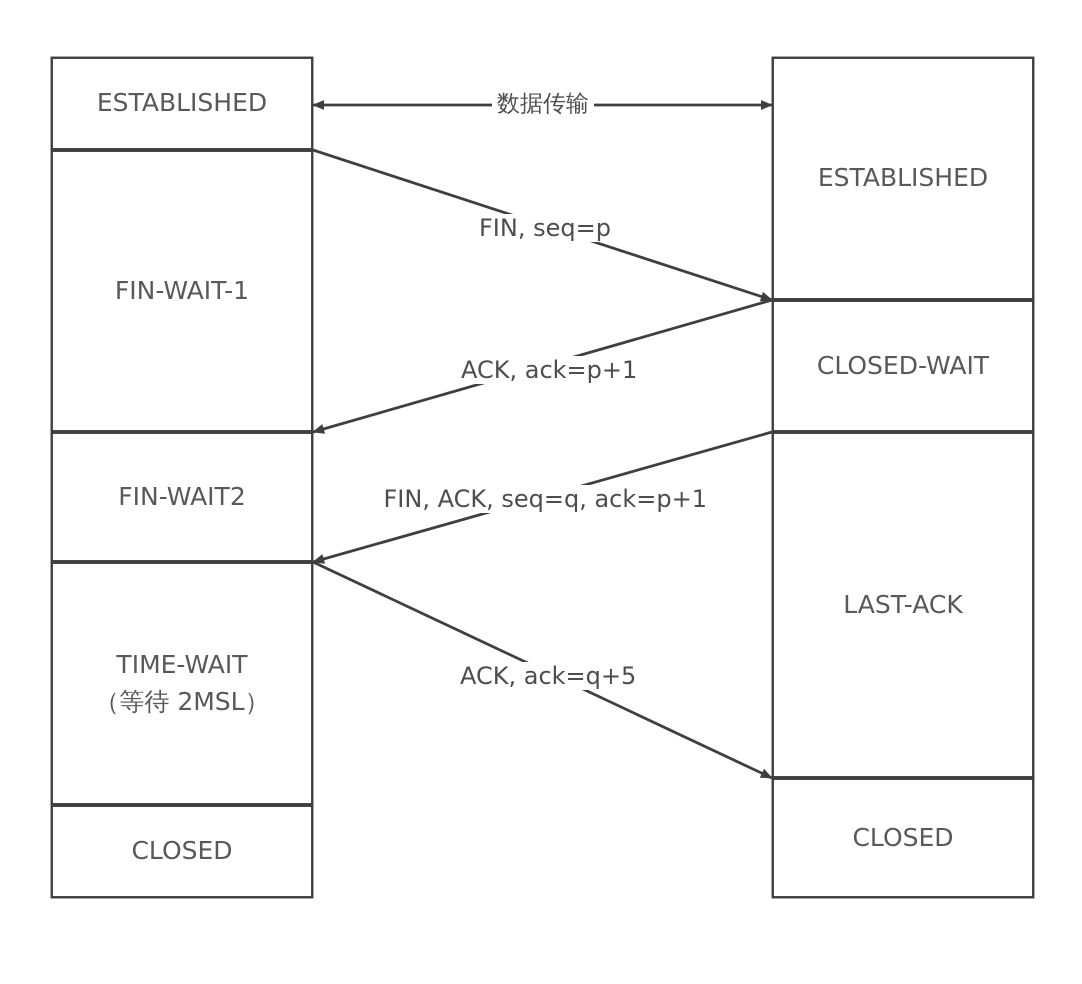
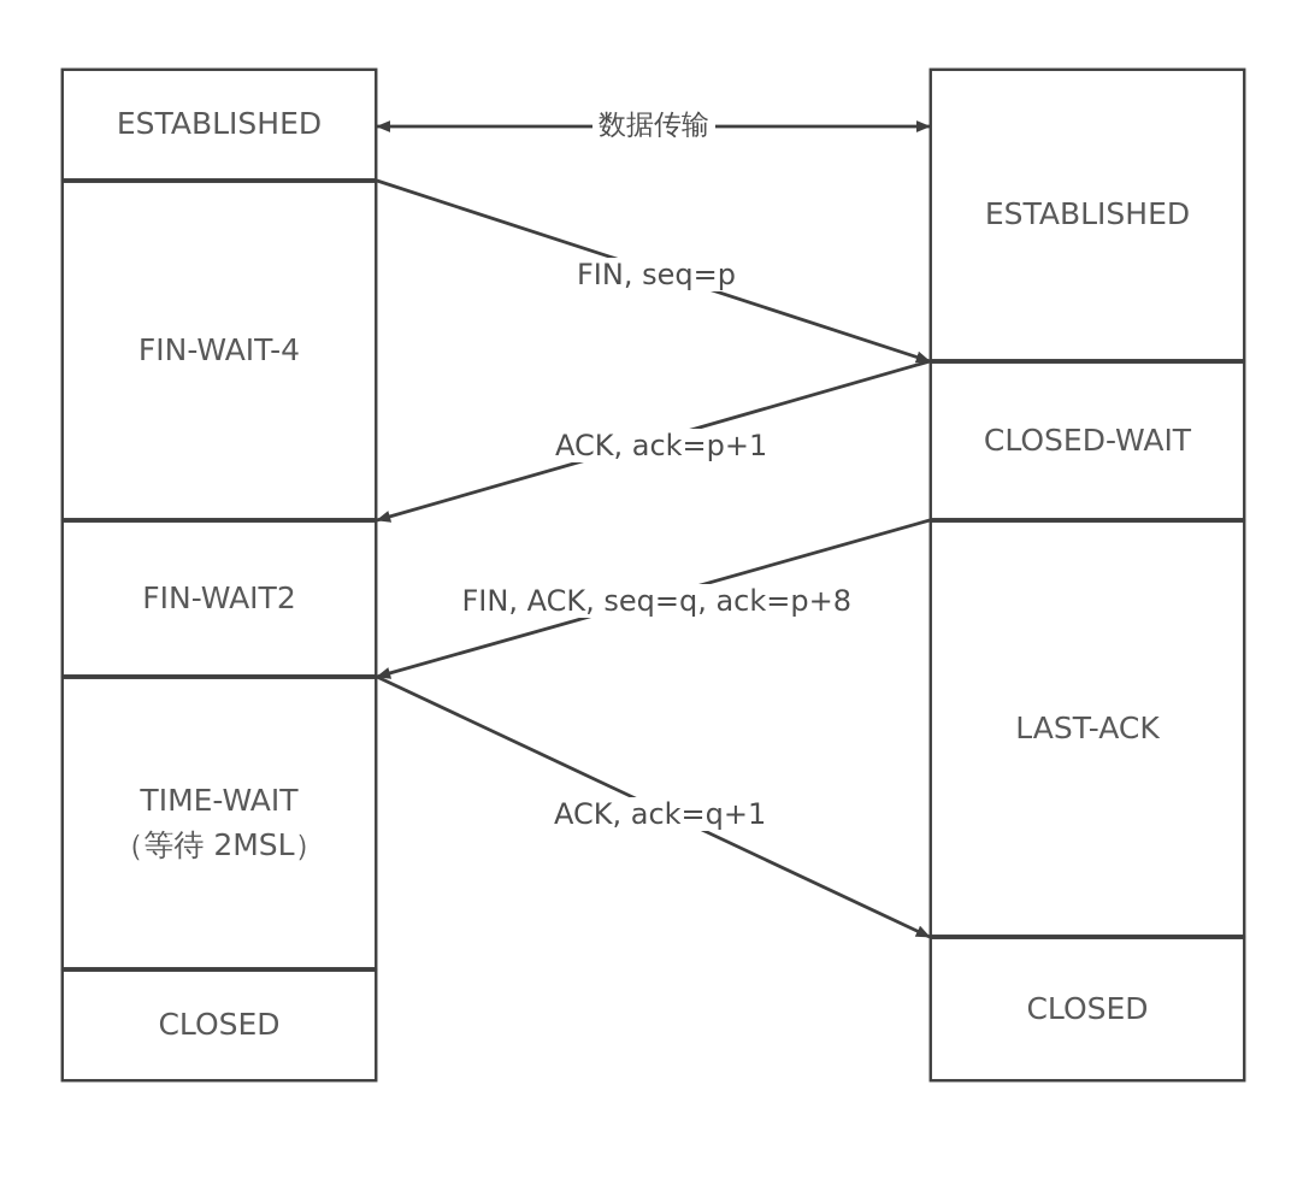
  ESTABLISHED
- FIN-WAIT-1
+ FIN-WAIT-4
  FIN-WAIT2
  TIME-WAIT
  （等待 2MSL）
  CLOSED
  ESTABLISHED
  CLOSED-WAIT
  LAST-ACK
  CLOSED
  数据传输
  FIN, seq=p
  ACK, ack=p+1
- FIN, ACK, seq=q, ack=p+1
+ FIN, ACK, seq=q, ack=p+8
- ACK, ack=q+5
+ ACK, ack=q+1
